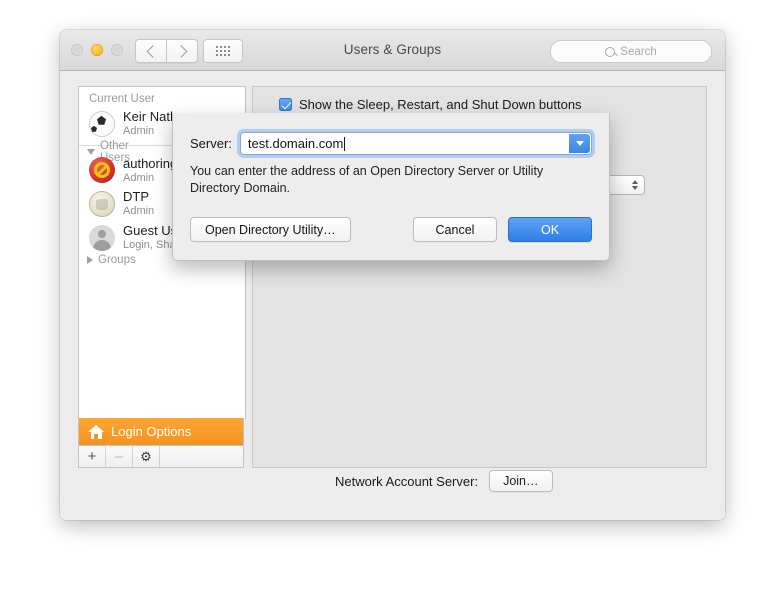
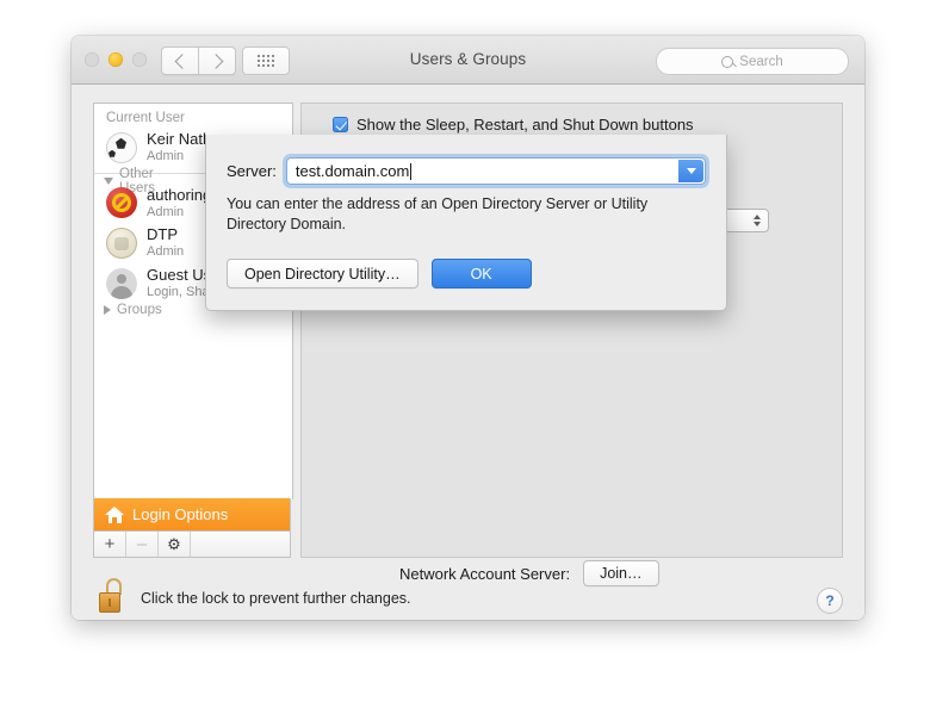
  Users & Groups
  Search
  Current User
  Keir Nat
  Admin
  Other sers
  authorin
  Admin
  DTP
  Admin
  Groups
  Login Options
  +
  –
  ⚙
  Show the Sleep, Restart, and Shut Down buttons
  Network Account Server:
  Join…
+ Click the lock to prevent further changes.
+ ?
  Server:
  test.domain.com
  You can enter the address of an Open Directory Server or Utility Directory Domain.
  Open Directory Utility…
- Cancel
  OK
